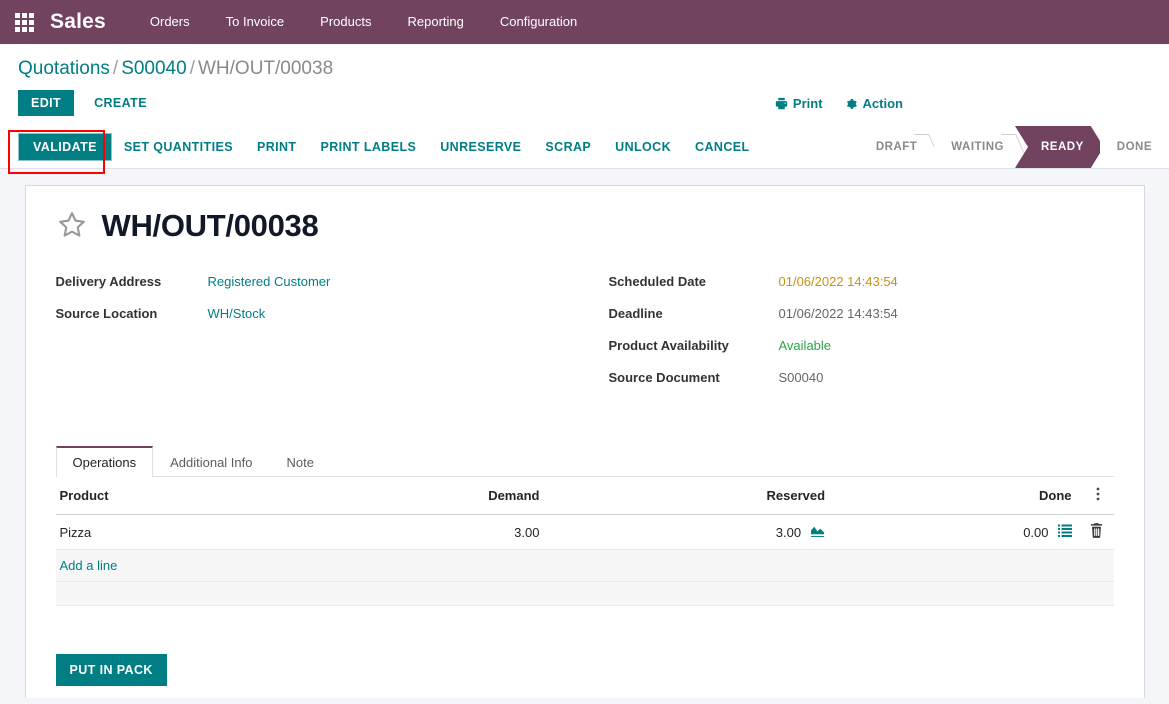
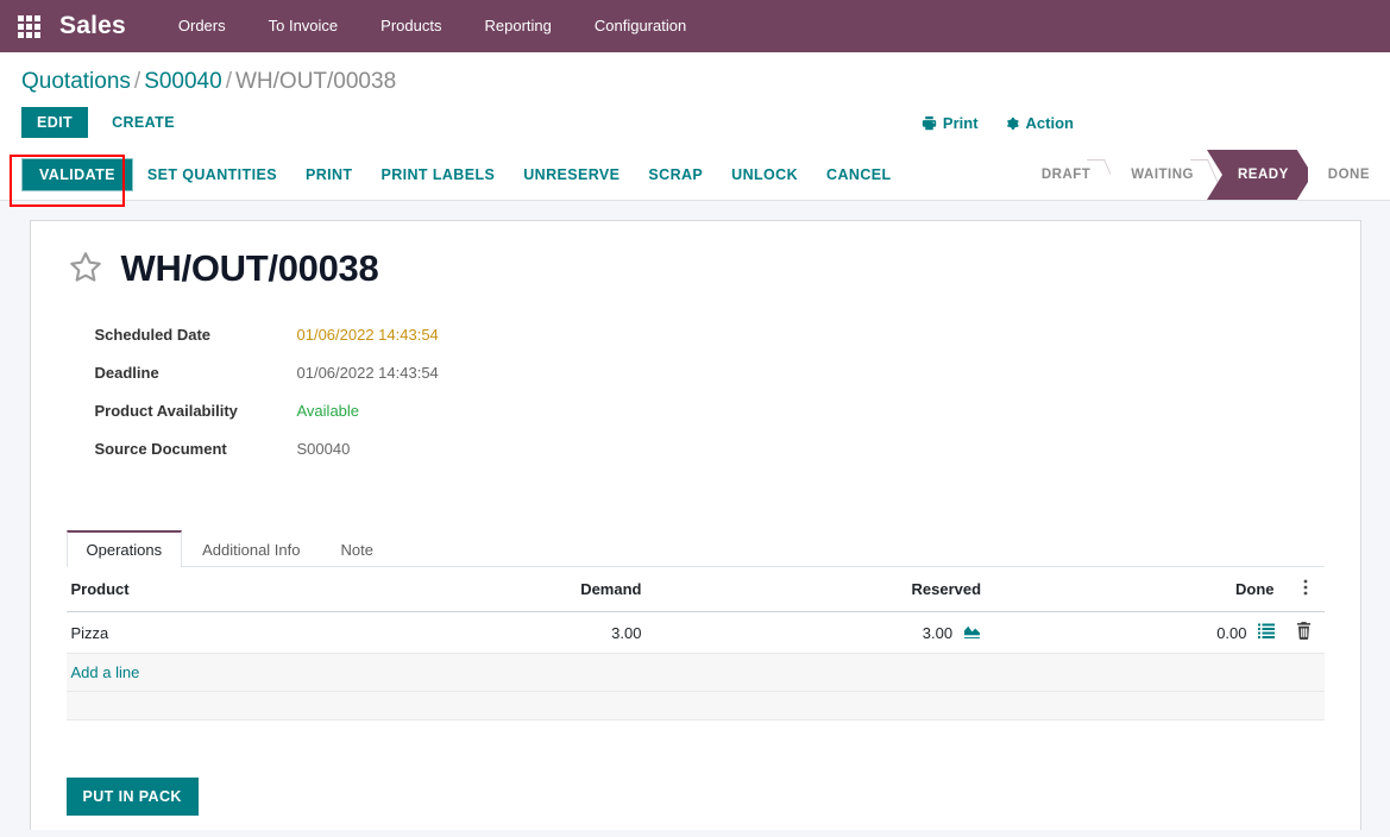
  Sales
  Orders
  To Invoice
  Products
  Reporting
  Configuration
  Quotations / S00040 / WH/OUT/00038
  EDIT
  CREATE
  Print
  Action
  VALIDATE
  SET QUANTITIES
  PRINT
  PRINT LABELS
  UNRESERVE
  SCRAP
  UNLOCK
  CANCEL
  DRAFT
  WAITING
  READY
  DONE
  WH/OUT/00038
- Delivery Address
- Registered Customer
- Source Location
- WH/Stock
  Scheduled Date
  01/06/2022 14:43:54
  Deadline
  01/06/2022 14:43:54
  Product Availability
  Available
  Source Document
  S00040
  Operations
  Additional Info
  Note
  Product	Demand	Reserved	Done
  Pizza	3.00	3.00	0.00
  Add a line
  PUT IN PACK
